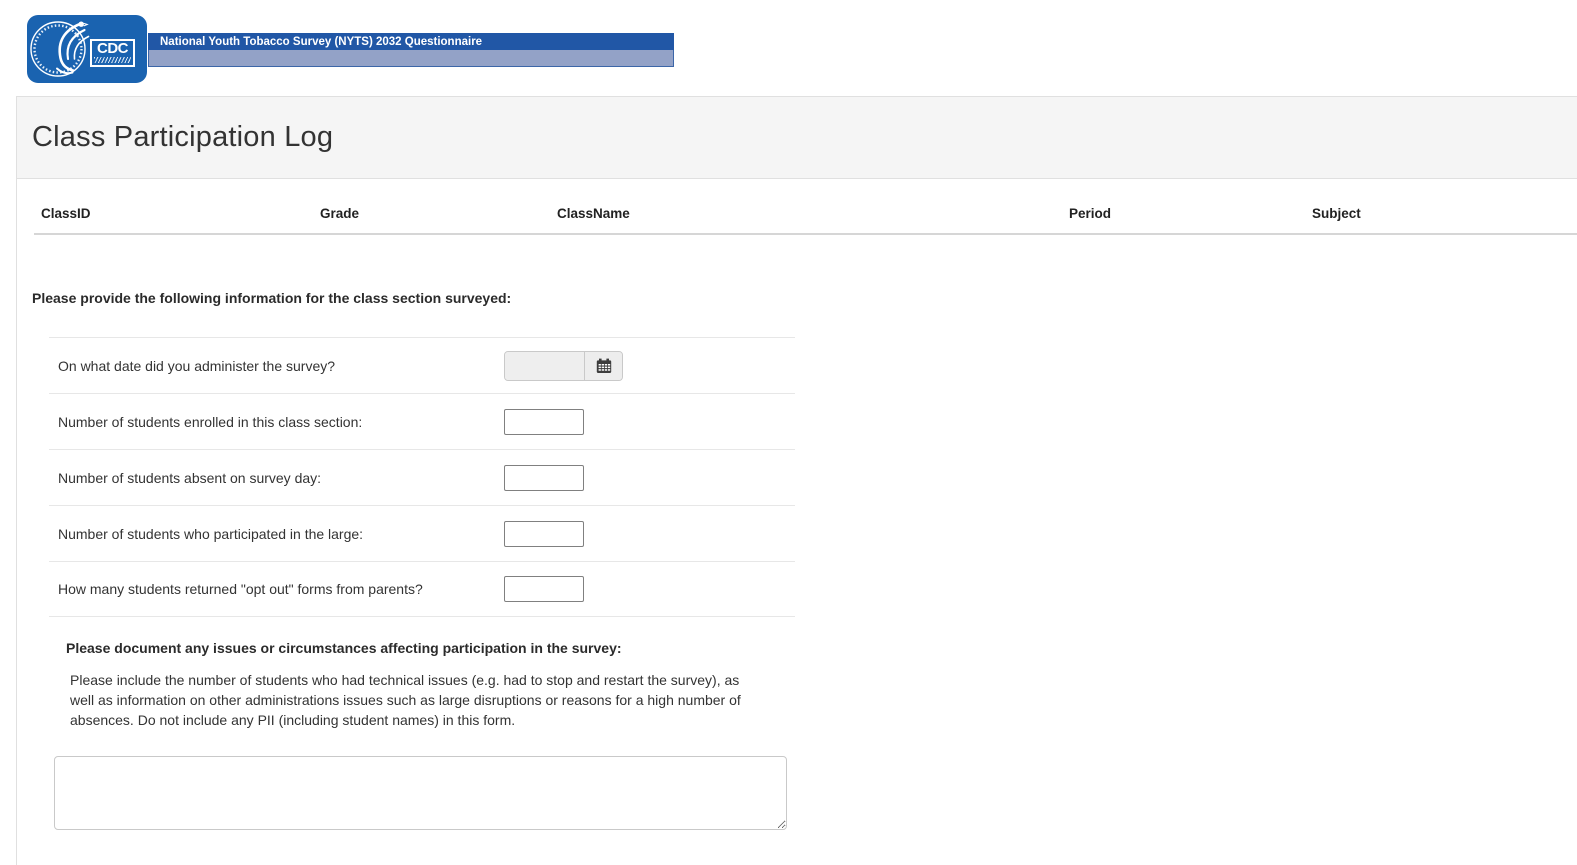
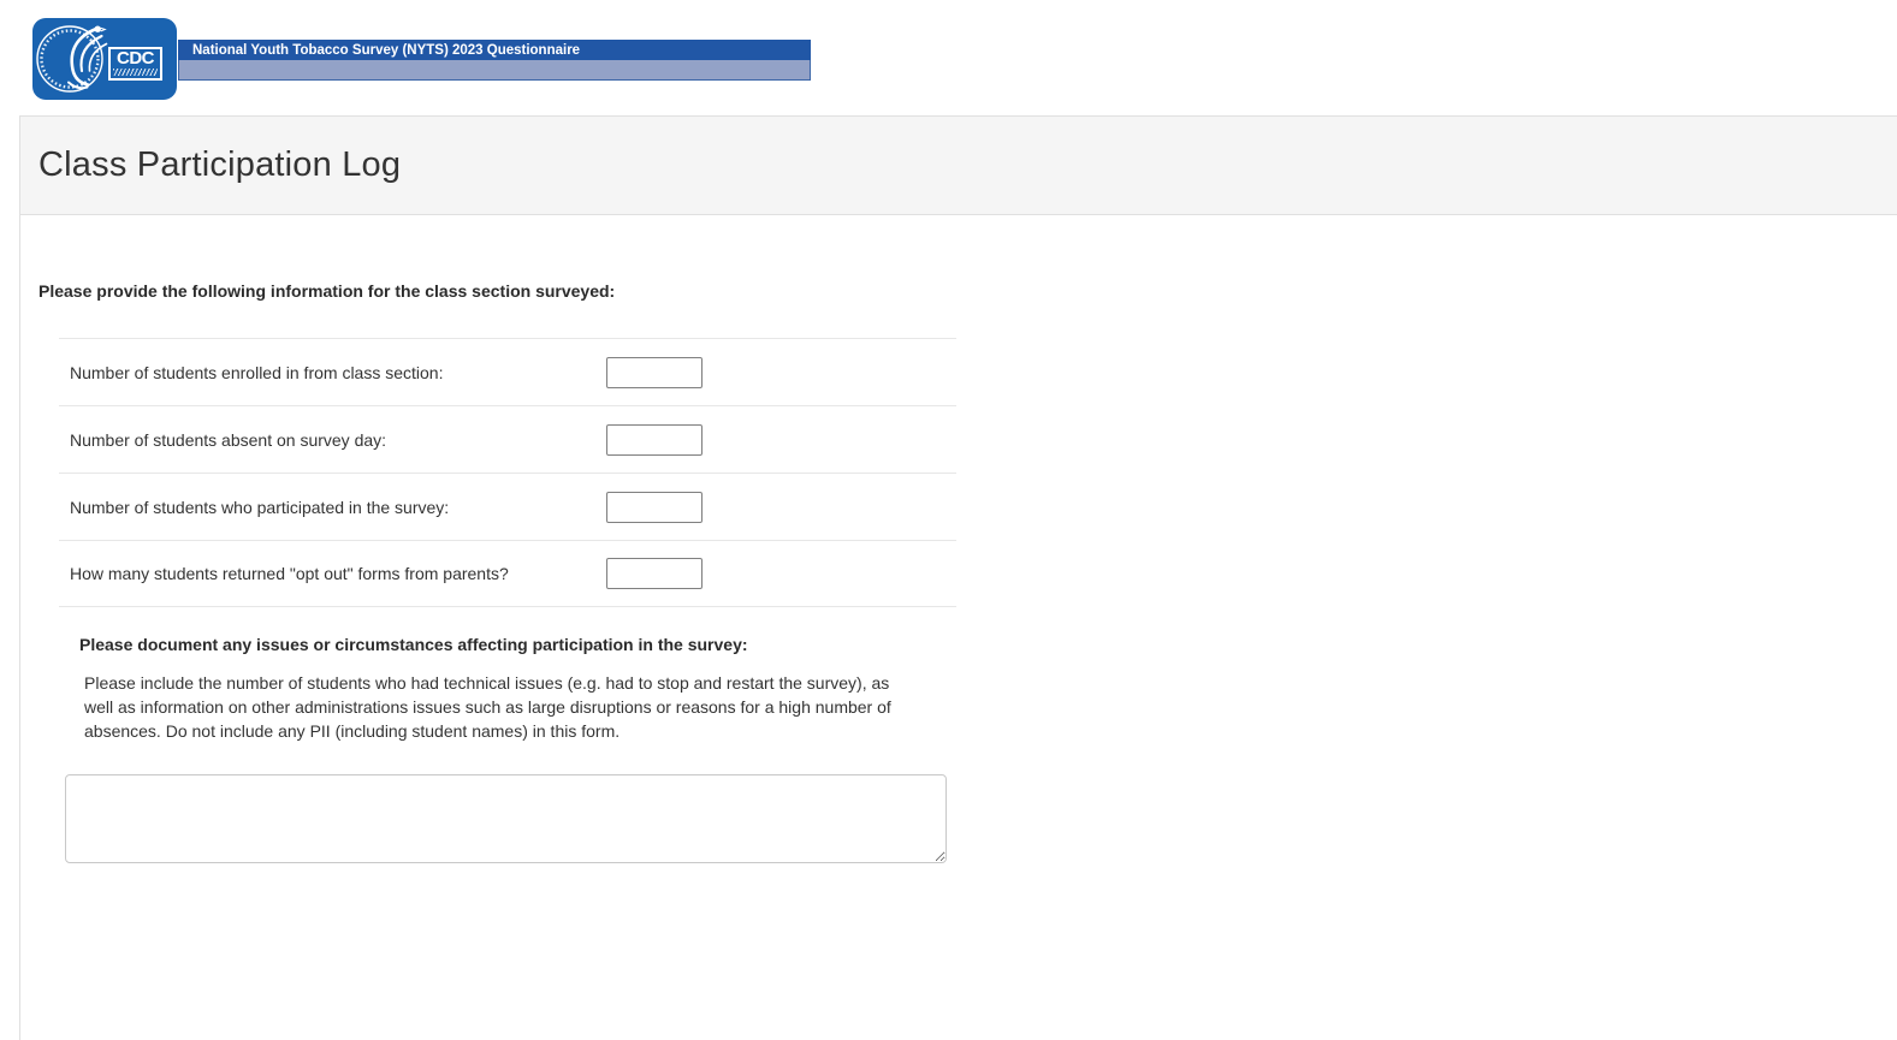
  CDC
- National Youth Tobacco Survey (NYTS) 2032 Questionnaire
+ National Youth Tobacco Survey (NYTS) 2023 Questionnaire
  Class Participation Log
- ClassID
- Grade
- ClassName
- Period
- Subject
  Please provide the following information for the class section surveyed:
- On what date did you administer the survey?
- Number of students enrolled in this class section:
+ Number of students enrolled in from class section:
  Number of students absent on survey day:
- Number of students who participated in the large:
+ Number of students who participated in the survey:
  How many students returned "opt out" forms from parents?
  Please document any issues or circumstances affecting participation in the survey:
  Please include the number of students who had technical issues (e.g. had to stop and restart the survey), as well as information on other administrations issues such as large disruptions or reasons for a high number of absences. Do not include any PII (including student names) in this form.
